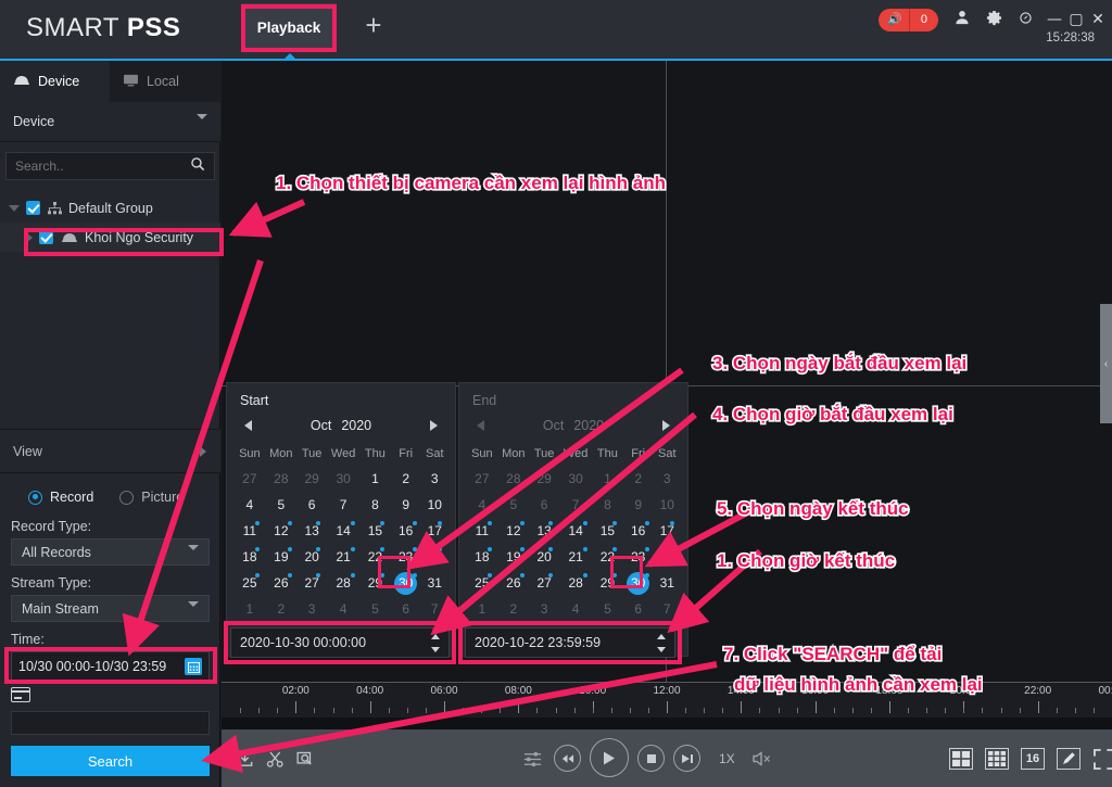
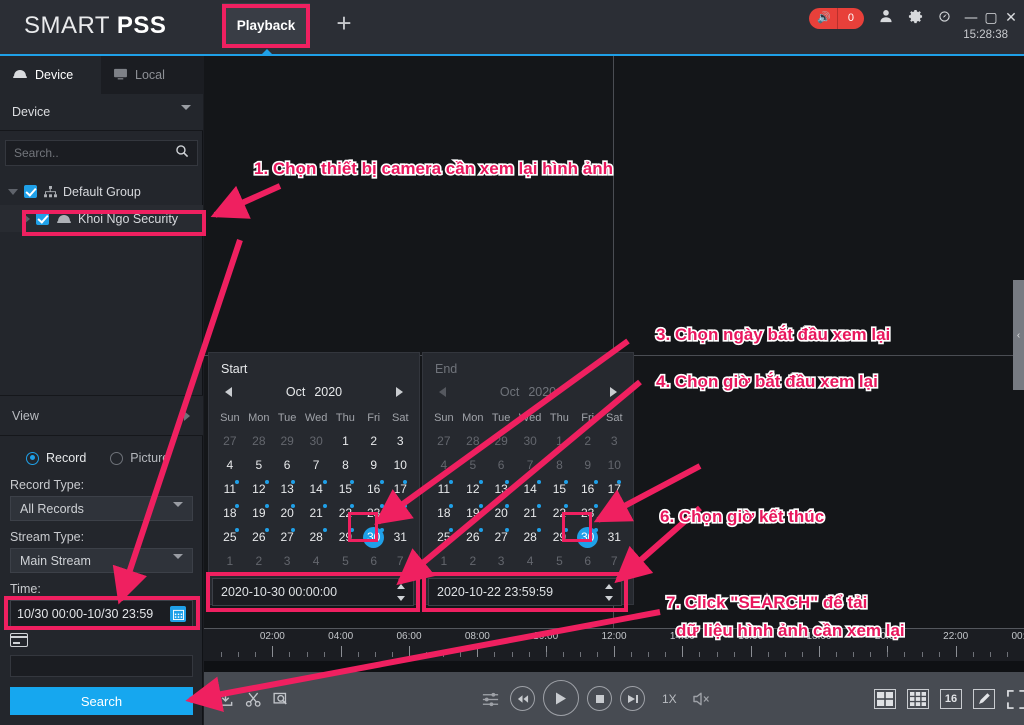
  SMART PSS
  Playback
  +
  🔊
  0
  —
  ▢
  ✕
  15:28:38
  Device
  Local
  Device
  Search..
  Default Group
  Khoi Ngo Security
  View
  Record
  Pictur
  Record Type:
  All Records
  Stream Type:
  Main Stream
  Time:
  10/30 00:00-10/30 23:59
  Search
  ‹
  Start
  Oct
  2020
  Sun	Mon	Tue	Wed	Thu	Fri	Sat
  27	28	29	30	1	2	3
  4	5	6	7	8	9	10
  11	12	13	14	15	16	17
  18	19	20	21	22	23	24
  25	26	27	28	29	30	31
  1	2	3	4	5	6	7
  2020-10-30 00:00:00
  End
  Oct
  202
  Sun	Mon	Tue	ed	Thu	Fr	Sat
  27	28	29	30	1	2	3
  4	5	6	7	8	9	10
  11	12	13	14	15	16	17
  18	19	20	21	22	23
  25	26	27	28	29	30	31
  1	2	3	4	5	6	7
  2020-10-22 23:59:59
  02:00
  04:00
  06:00
  08:00
  12:00
  14:00
  16:00
  18:00
  20:00
  22:00
  1X
  16
  1. Chọn thiết bị camera cần xem lại hình ảnh
  3. Chọn ngày bắt đầu xem lại
  4. Chọn giờ bắt đầu xem lại
- 5. Chọn ngày kết thúc
- 1. Chọn giờ kết thúc
+ 6. Chọn giờ kết thúc
  7. Click "SEARCH" để tải
  dữ liệu hình ảnh cần xem lại
